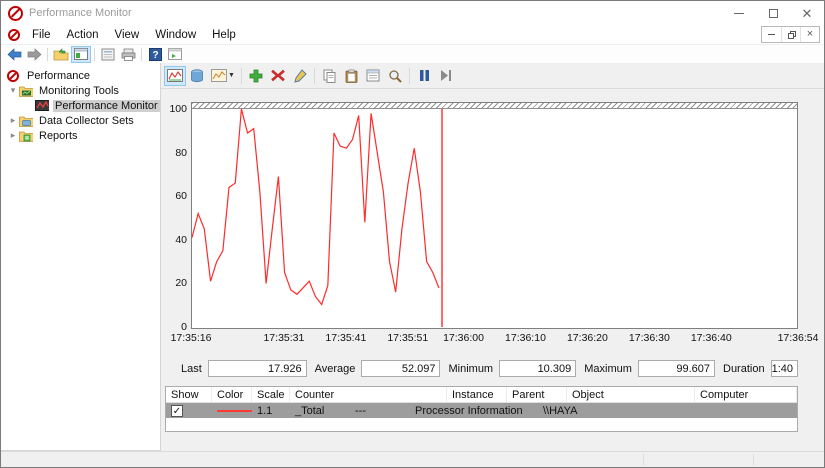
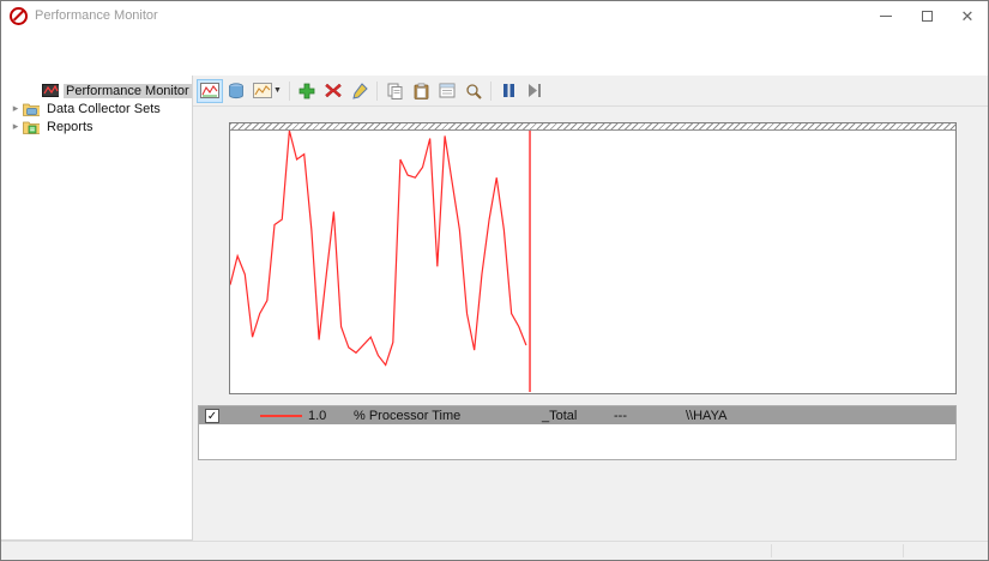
  Performance Monitor
  ✕
- File
- Action
- View
- Window
- Help
- ×
- ?
- Performance
- ▾
- Monitoring Tools
  Performance Monitor
  ▸
  Data Collector Sets
  ▸
  Reports
- 100
- 80
- 60
- 40
- 20
- 0
- 17:35:16
- 17:35:31
- 17:35:41
- 17:35:51
- 17:36:00
- 17:36:10
- 17:36:20
- 17:36:30
- 17:36:40
- 17:36:54
- Last
- 17.926
- Average
- 52.097
- Minimum
- 10.309
- Maximum
- 99.607
- Duration
- 1:40
- Show
- Color
- Scale
- Counter
- Instance
- Parent
- Object
- Computer
  ✓
- 1.1
+ 1.0
+ % Processor Time
  _Total
  ---
- Processor Information
  \\HAYA
